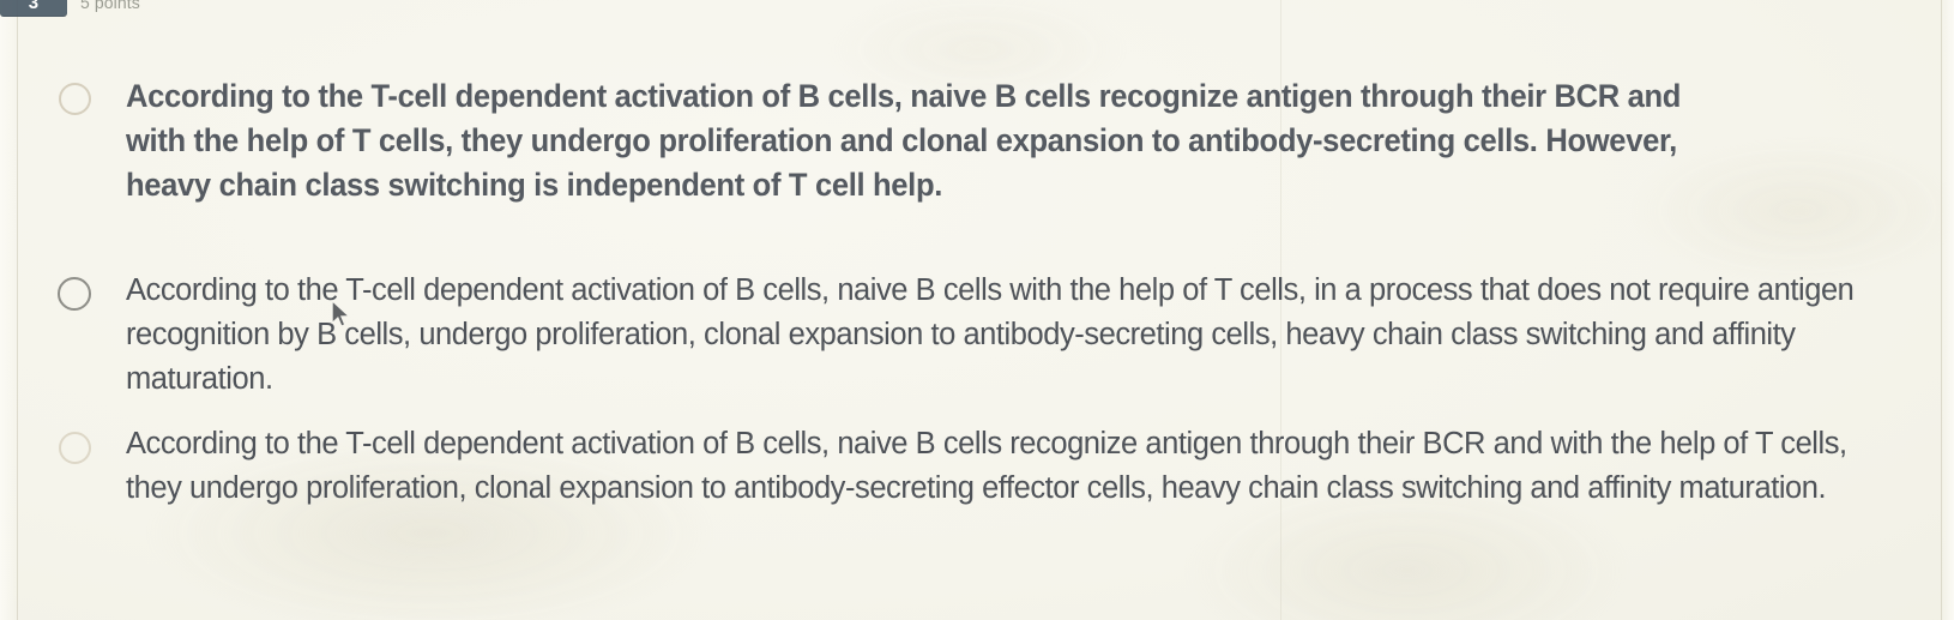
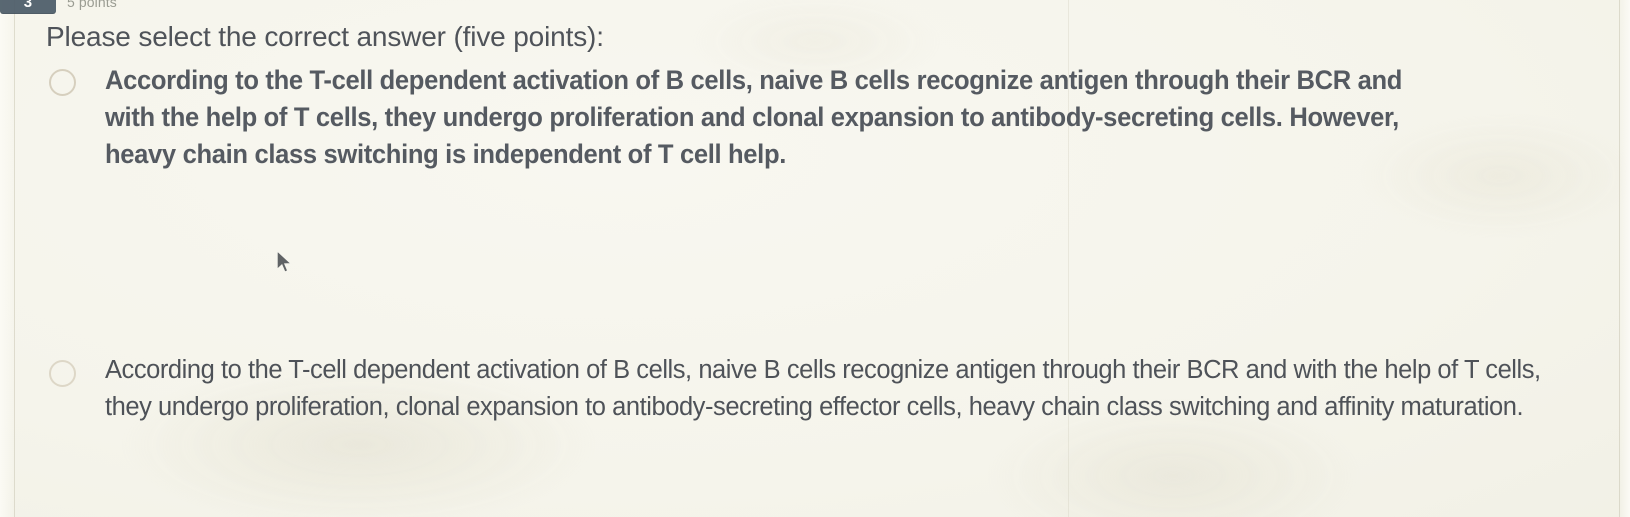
  3
  5 points
+ Please select the correct answer (five points):
  According to the T-cell dependent activation of B cells, naive B cells recognize antigen through their BCR and with the help of T cells, they undergo proliferation and clonal expansion to antibody-secreting cells. However, heavy chain class switching is independent of T cell help.
- According to the T-cell dependent activation of B cells, naive B cells with the help of T cells, in a process that does not require antigen recognition by B cells, undergo proliferation, clonal expansion to antibody-secreting cells, heavy chain class switching and affinity maturation.
  According to the T-cell dependent activation of B cells, naive B cells recognize antigen through their BCR and with the help of T cells, they undergo proliferation, clonal expansion to antibody-secreting effector cells, heavy chain class switching and affinity maturation.
